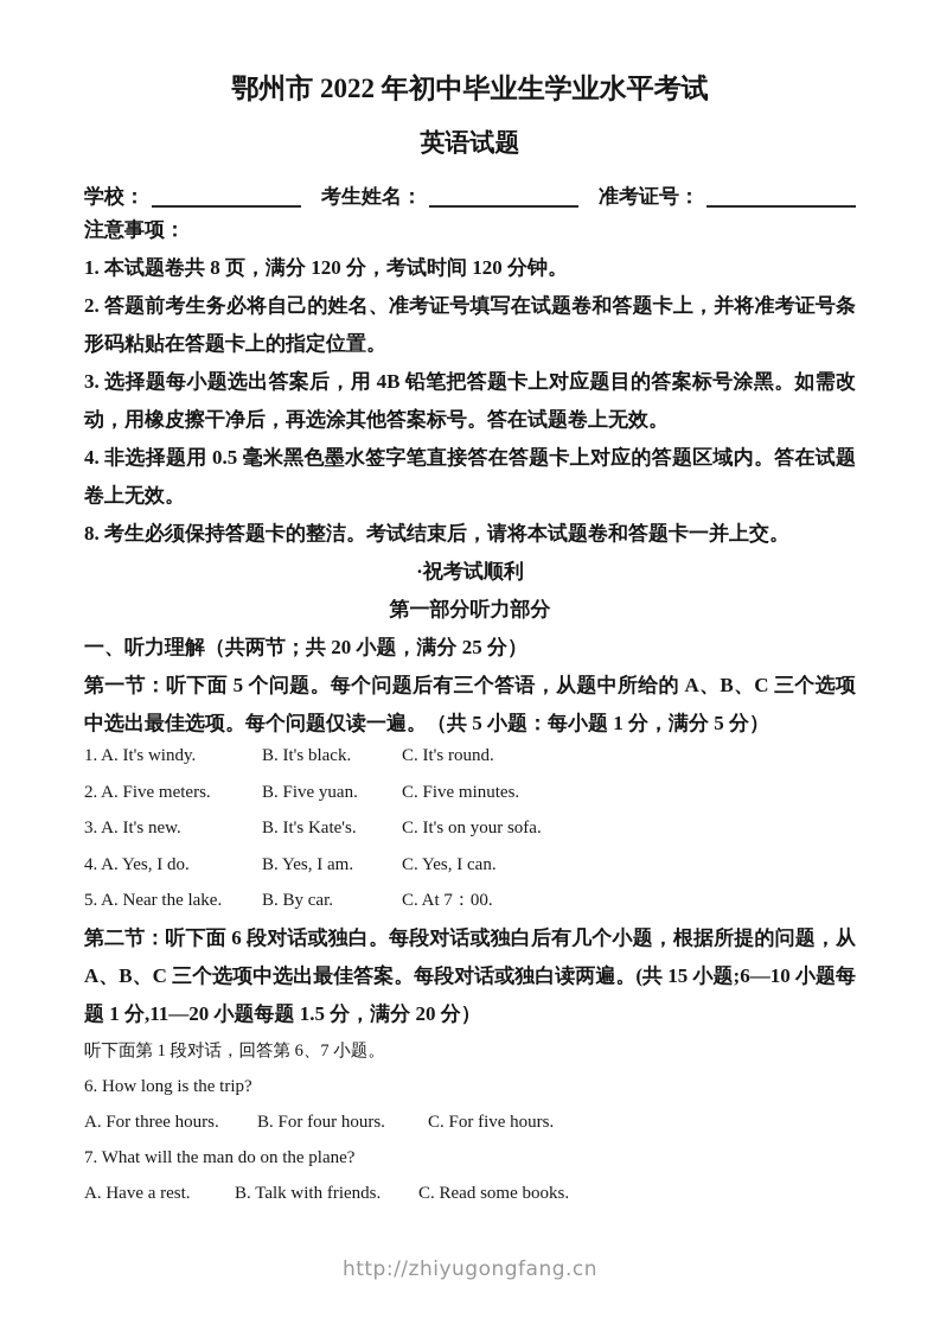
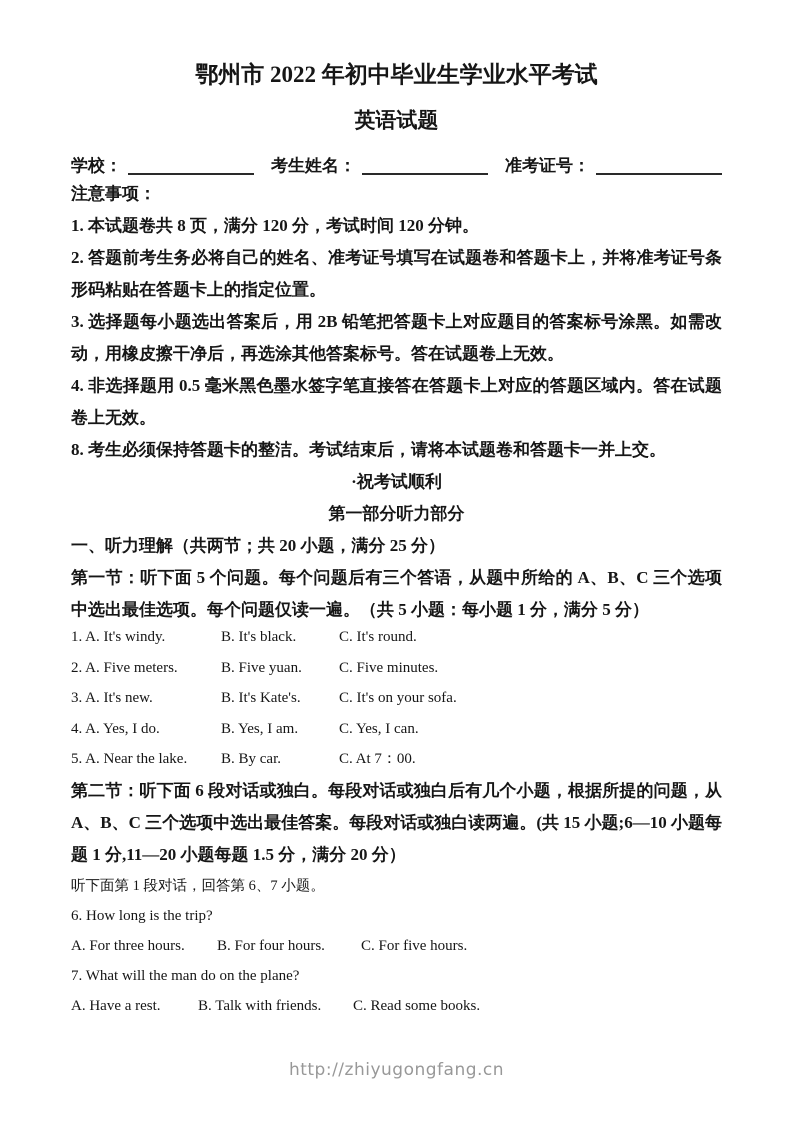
  鄂州市 2022 年初中毕业生学业水平考试
  英语试题
  学校：
  考生姓名：
  准考证号：
  注意事项：
  1. 本试题卷共 8 页，满分 120 分，考试时间 120 分钟。
  2. 答题前考生务必将自己的姓名、准考证号填写在试题卷和答题卡上，并将准考证号条形码粘贴在答题卡上的指定位置。
- 3. 选择题每小题选出答案后，用 4B 铅笔把答题卡上对应题目的答案标号涂黑。如需改动，用橡皮擦干净后，再选涂其他答案标号。答在试题卷上无效。
+ 3. 选择题每小题选出答案后，用 2B 铅笔把答题卡上对应题目的答案标号涂黑。如需改动，用橡皮擦干净后，再选涂其他答案标号。答在试题卷上无效。
  4. 非选择题用 0.5 毫米黑色墨水签字笔直接答在答题卡上对应的答题区域内。答在试题卷上无效。
  8. 考生必须保持答题卡的整洁。考试结束后，请将本试题卷和答题卡一并上交。
  ·祝考试顺利
  第一部分听力部分
  一、听力理解（共两节；共 20 小题，满分 25 分）
  第一节：听下面 5 个问题。每个问题后有三个答语，从题中所给的 A、B、C 三个选项中选出最佳选项。每个问题仅读一遍。（共 5 小题：每小题 1 分，满分 5 分）
  1. A. It's windy.
  B. It's black.
  C. It's round.
  2. A. Five meters.
  B. Five yuan.
  C. Five minutes.
  3. A. It's new.
  B. It's Kate's.
  C. It's on your sofa.
  4. A. Yes, I do.
  B. Yes, I am.
  C. Yes, I can.
  5. A. Near the lake.
  B. By car.
  C. At 7：00.
  第二节：听下面 6 段对话或独白。每段对话或独白后有几个小题，根据所提的问题，从 A、B、C 三个选项中选出最佳答案。每段对话或独白读两遍。(共 15 小题;6—10 小题每题 1 分,11—20 小题每题 1.5 分，满分 20 分）
  听下面第 1 段对话，回答第 6、7 小题。
  6. How long is the trip?
  A. For three hours.
  B. For four hours.
  C. For five hours.
  7. What will the man do on the plane?
  A. Have a rest.
  B. Talk with friends.
  C. Read some books.
  http://zhiyugongfang.cn
